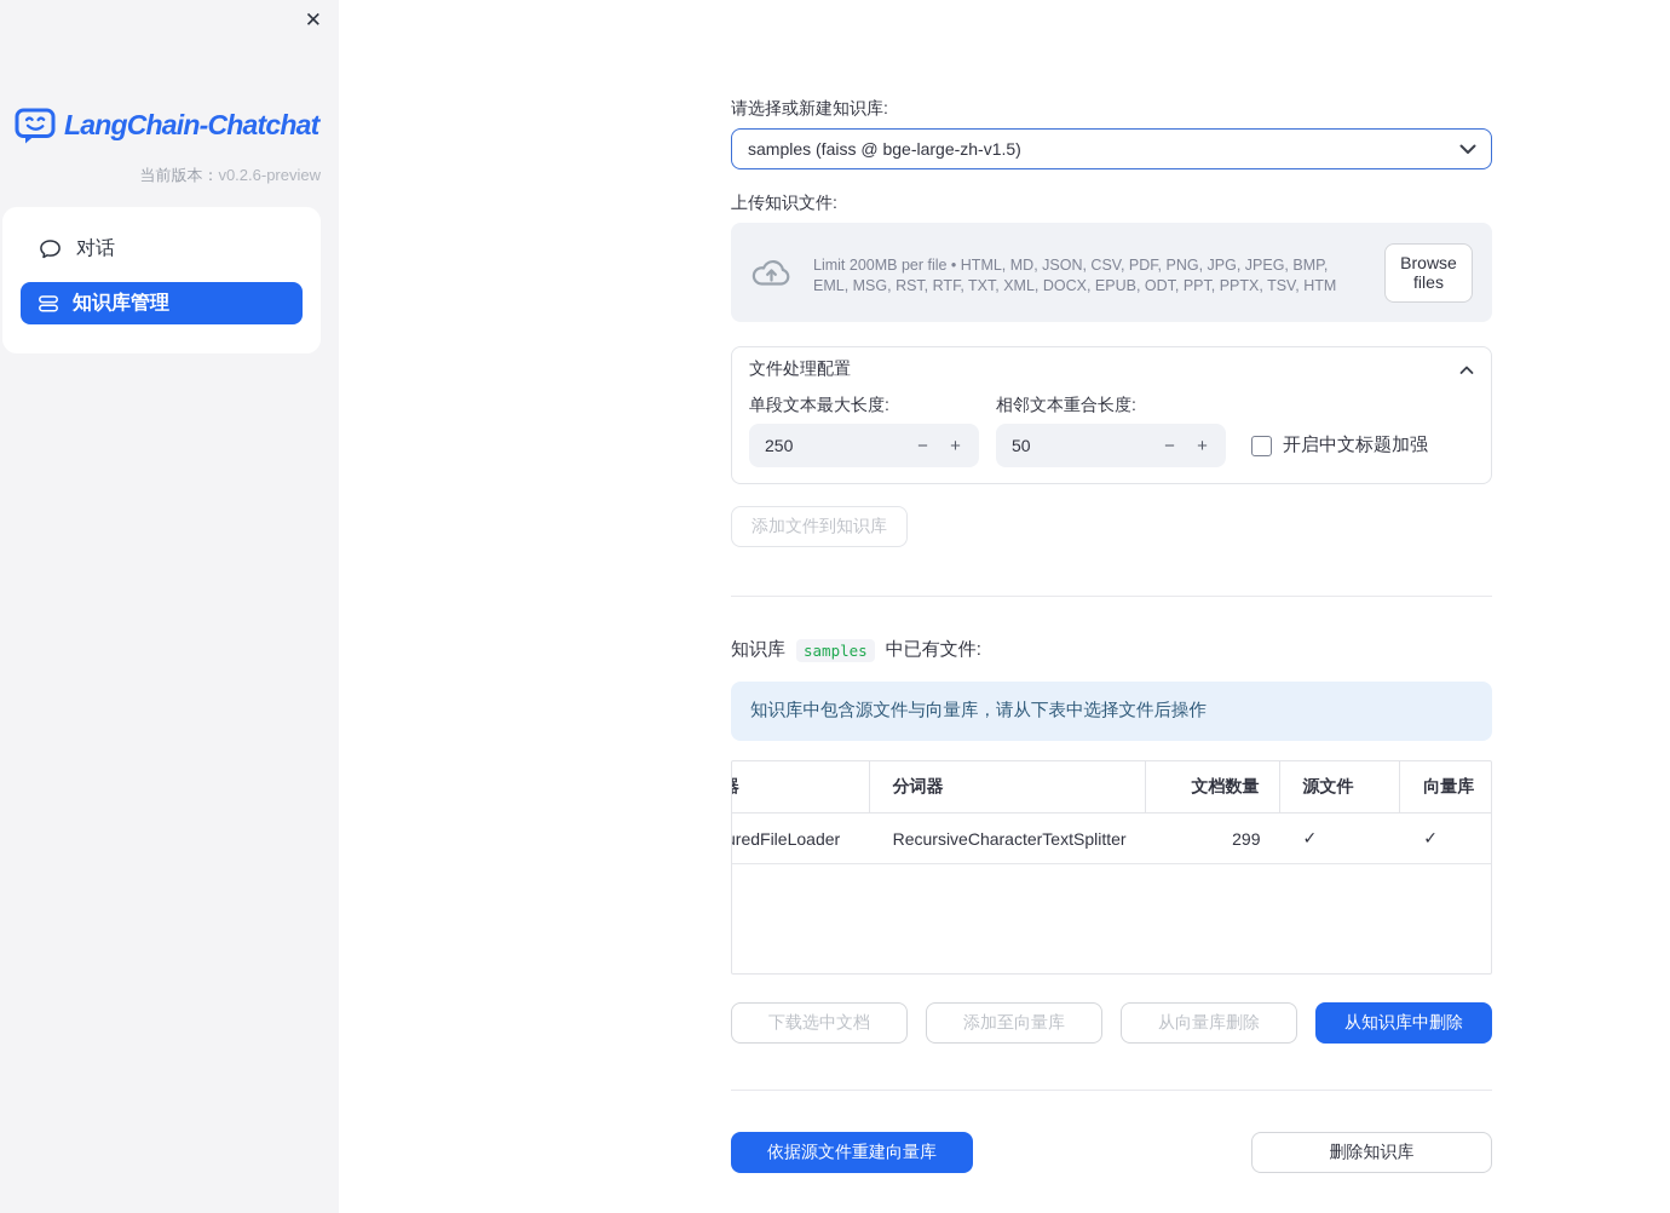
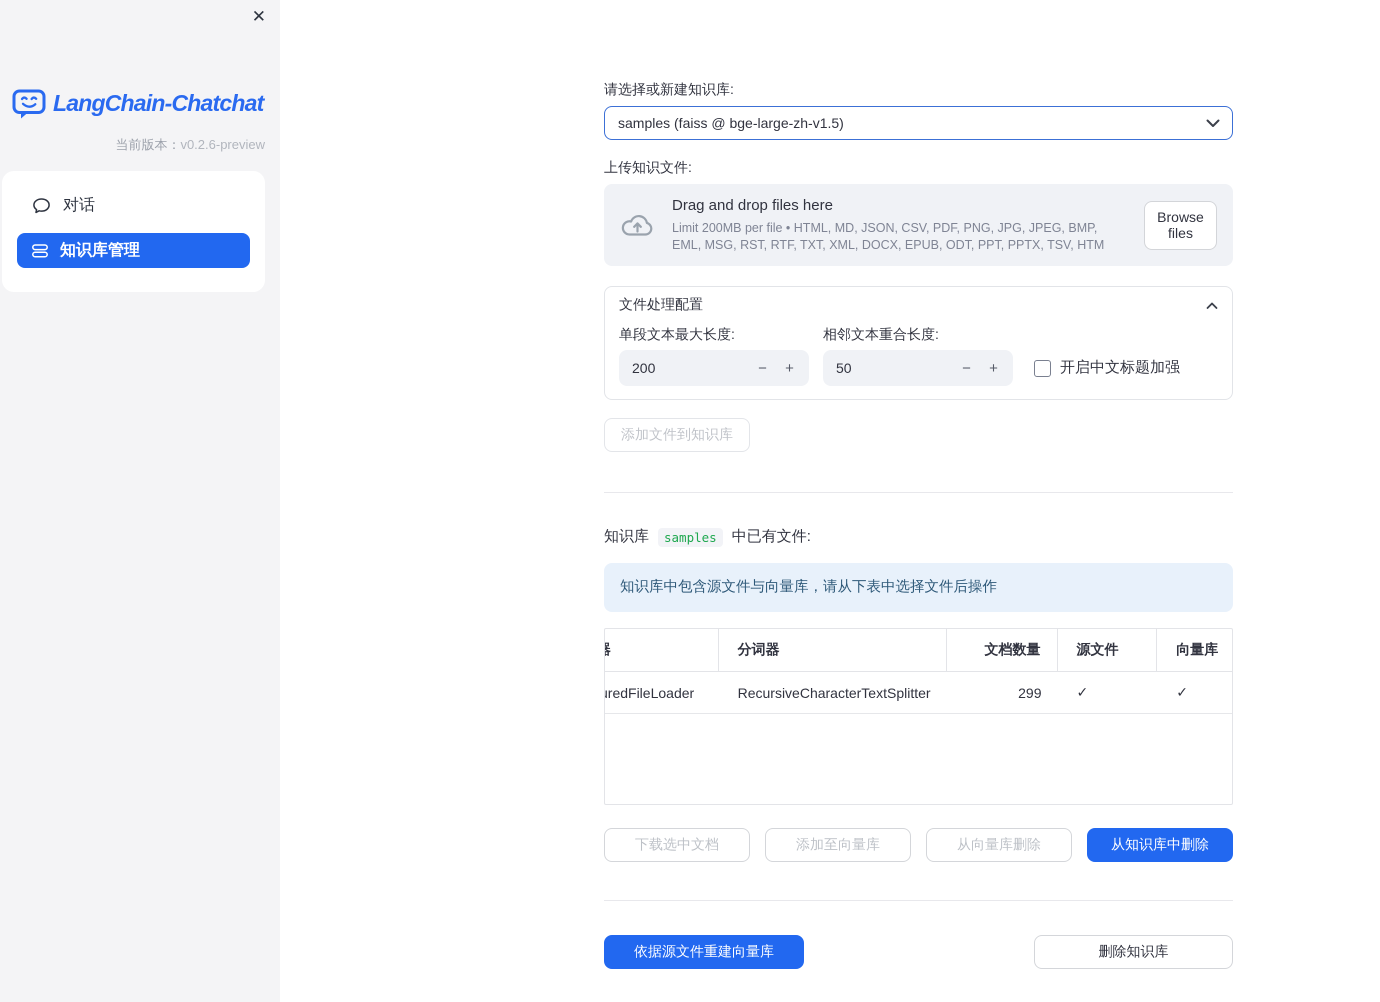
  ✕
  LangChain-Chatchat
  当前版本：v0.2.6-preview
  对话
  知识库管理
  请选择或新建知识库:
  samples (faiss @ bge-large-zh-v1.5)
  上传知识文件:
+ Drag and drop files here
  Limit 200MB per file • HTML, MD, JSON, CSV, PDF, PNG, JPG, JPEG, BMP, EML, MSG, RST, RTF, TXT, XML, DOCX, EPUB, ODT, PPT, PPTX, TSV, HTM
  Browse files
  文件处理配置
  单段文本最大长度:
- 250
+ 200
  −
  +
  相邻文本重合长度:
  50
  −
  +
  开启中文标题加强
  添加文件到知识库
  知识库
  samples
  中已有文件:
  知识库中包含源文件与向量库，请从下表中选择文件后操作
  分词器
  文档数量
  源文件
  向量库
  redFileLoader
  RecursiveCharacterTextSplitter
  299
  ✓
  ✓
  下载选中文档
  添加至向量库
  从向量库删除
  从知识库中删除
  依据源文件重建向量库
  删除知识库
